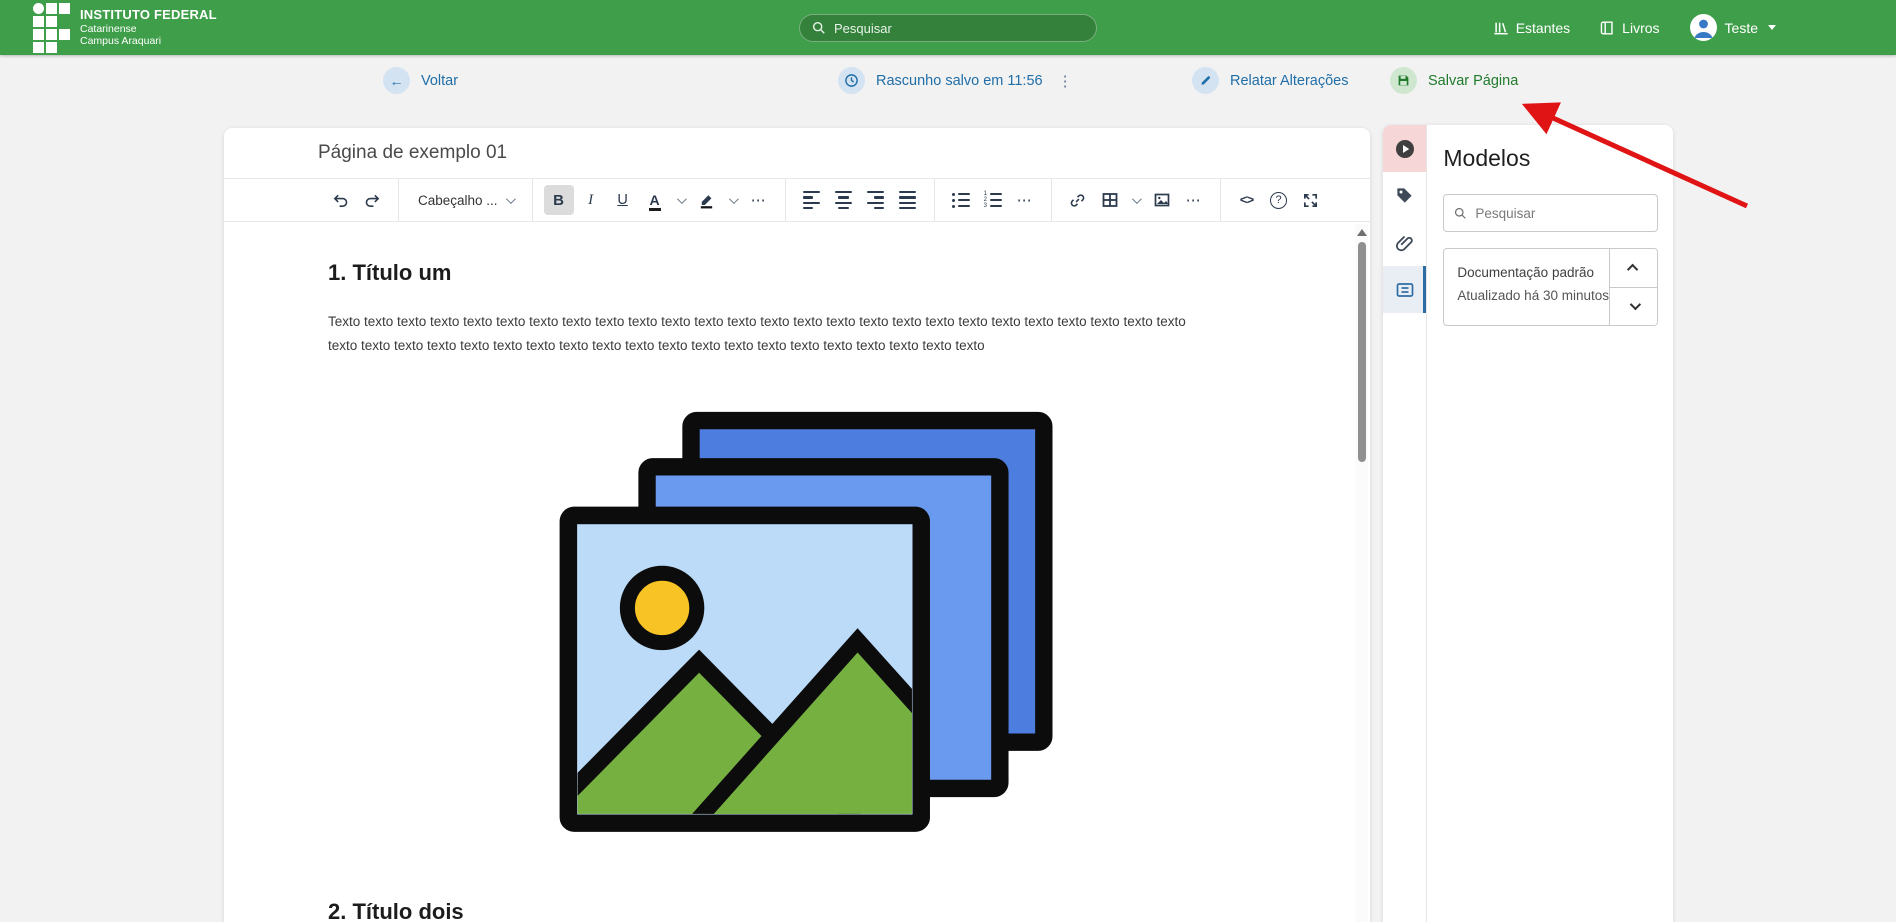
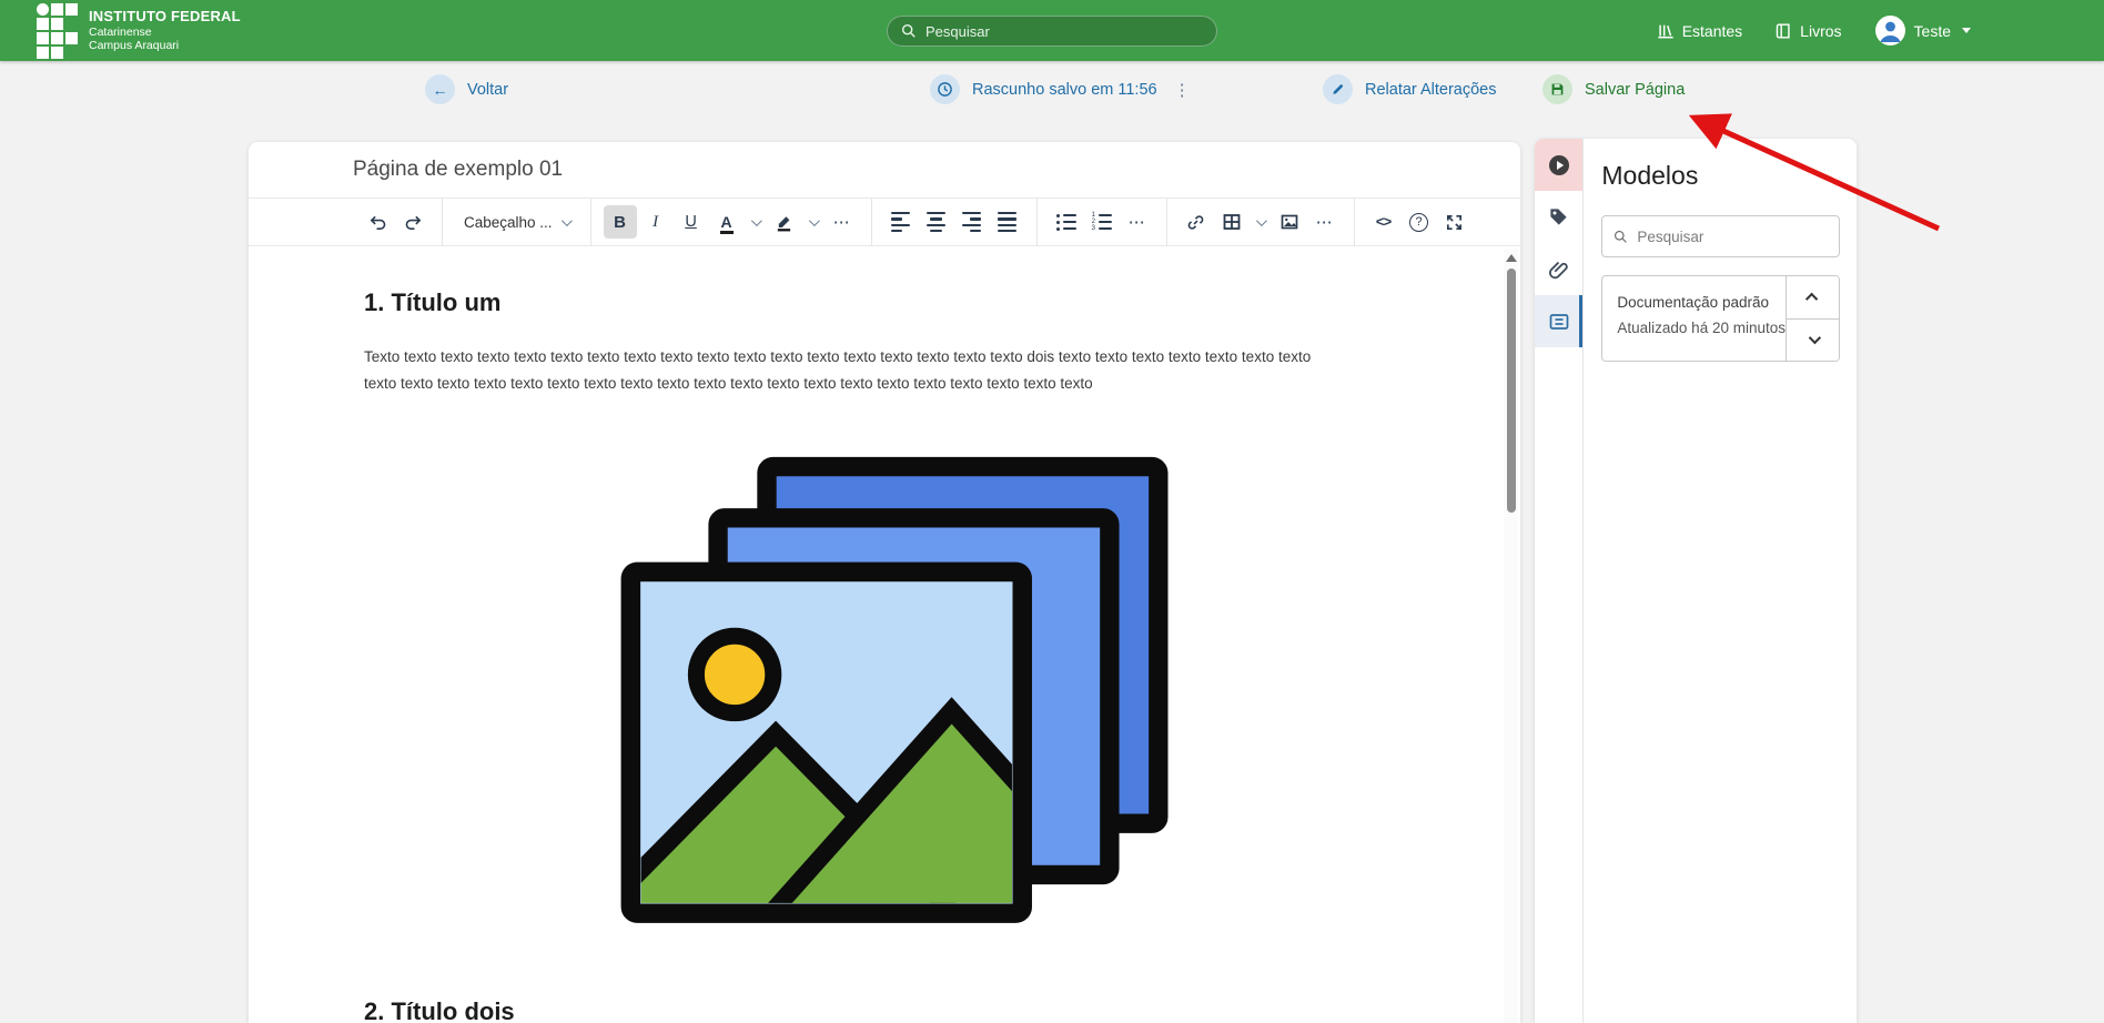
  INSTITUTO FEDERAL
  Catarinense
  Campus Araquari
  Pesquisar
  Estantes
  Livros
  Teste
  ←
  Voltar
  Rascunho salvo em 11:56
  ⋮
  Relatar Alterações
  Salvar Página
  Página de exemplo 01
  Cabeçalho ...
  B
  I
  U
  A
  ⋯
  ⋯
  ⋯
  <>
  ?
  1. Título um
- Texto texto texto texto texto texto texto texto texto texto texto texto texto texto texto texto texto texto texto texto texto texto texto texto texto texto texto texto texto texto texto texto texto texto texto texto texto texto texto texto texto texto texto texto texto texto
+ Texto texto texto texto texto texto texto texto texto texto texto texto texto texto texto texto texto texto dois texto texto texto texto texto texto texto texto texto texto texto texto texto texto texto texto texto texto texto texto texto texto texto texto texto texto texto
  2. Título dois
  Modelos
  Pesquisar
  Documentação padrão
- Atualizado há 30 minutos
+ Atualizado há 20 minutos
